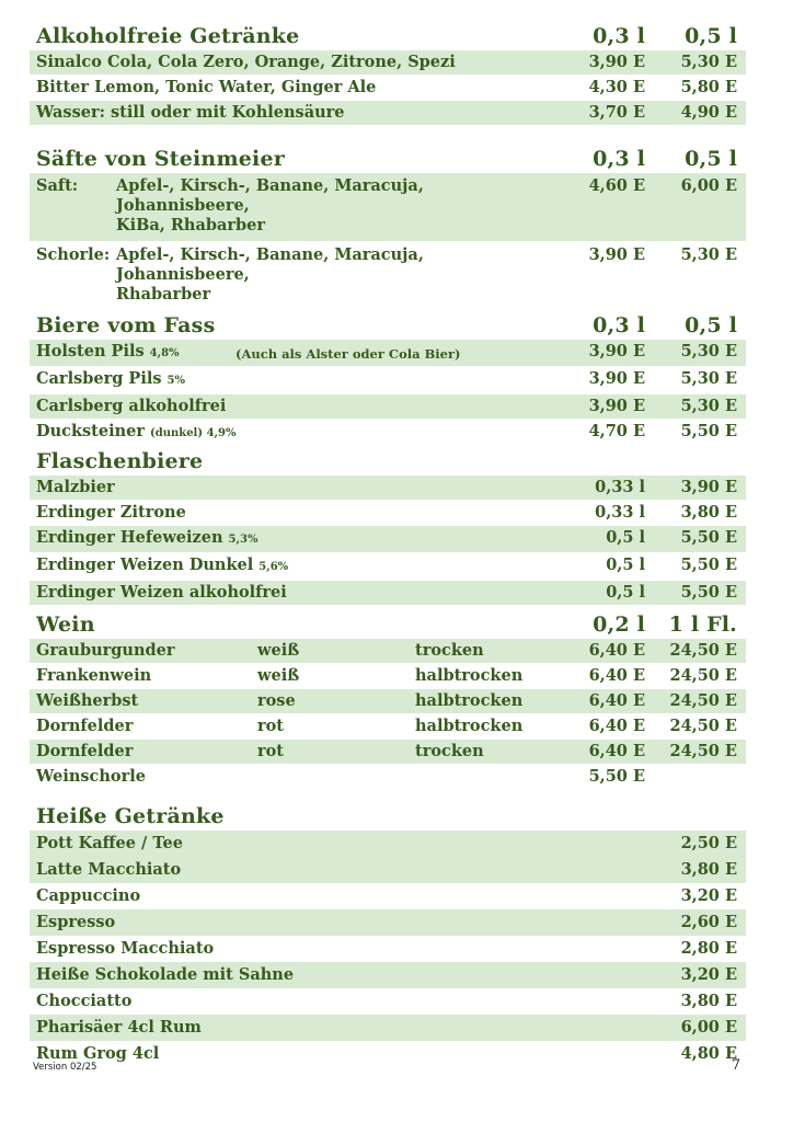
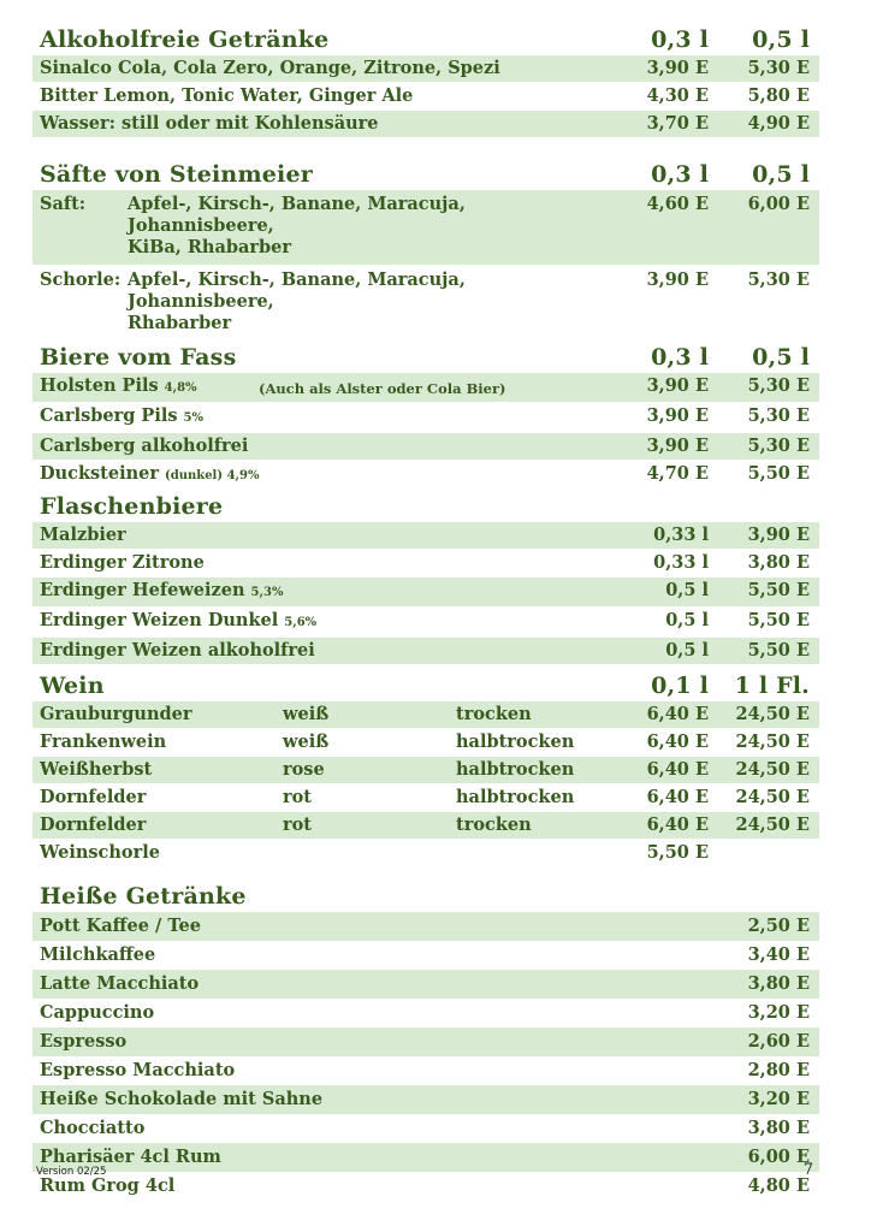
  Alkoholfreie Getränke
  0,3 l
  0,5 l
  Sinalco Cola, Cola Zero, Orange, Zitrone, Spezi
  3,90 E
  5,30 E
  Bitter Lemon, Tonic Water, Ginger Ale
  4,30 E
  5,80 E
  Wasser: still oder mit Kohlensäure
  3,70 E
  4,90 E
  Säfte von Steinmeier
  0,3 l
  0,5 l
  Saft:
  Apfel-, Kirsch-, Banane, Maracuja, Johannisbeere,
  KiBa, Rhabarber
  4,60 E
  6,00 E
  Schorle:
  Apfel-, Kirsch-, Banane, Maracuja, Johannisbeere,
  Rhabarber
  3,90 E
  5,30 E
  Biere vom Fass
  0,3 l
  0,5 l
  Holsten Pils
  4,8%
  (Auch als Alster oder Cola Bier)
  3,90 E
  5,30 E
  Carlsberg Pils
  5%
  3,90 E
  5,30 E
  Carlsberg alkoholfrei
  3,90 E
  5,30 E
  Ducksteiner
  (dunkel) 4,9%
  4,70 E
  5,50 E
  Flaschenbiere
  Malzbier
  0,33 l
  3,90 E
  Erdinger Zitrone
  0,33 l
  3,80 E
  Erdinger Hefeweizen
  5,3%
  0,5 l
  5,50 E
  Erdinger Weizen Dunkel
  5,6%
  0,5 l
  5,50 E
  Erdinger Weizen alkoholfrei
  0,5 l
  5,50 E
  Wein
- 0,2 l
+ 0,1 l
  1 l Fl.
  Grauburgunder
  weiß
  trocken
  6,40 E
  24,50 E
  Frankenwein
  weiß
  halbtrocken
  6,40 E
  24,50 E
  Weißherbst
  rose
  halbtrocken
  6,40 E
  24,50 E
  Dornfelder
  rot
  halbtrocken
  6,40 E
  24,50 E
  Dornfelder
  rot
  trocken
  6,40 E
  24,50 E
  Weinschorle
  5,50 E
  Heiße Getränke
  Pott Kaffee / Tee
  2,50 E
+ Milchkaffee
+ 3,40 E
  Latte Macchiato
  3,80 E
  Cappuccino
  3,20 E
  Espresso
  2,60 E
  Espresso Macchiato
  2,80 E
  Heiße Schokolade mit Sahne
  3,20 E
  Chocciatto
  3,80 E
  Pharisäer 4cl Rum
  6,00 E
  Rum Grog 4cl
  4,80 E
  Version 02/25
  7
